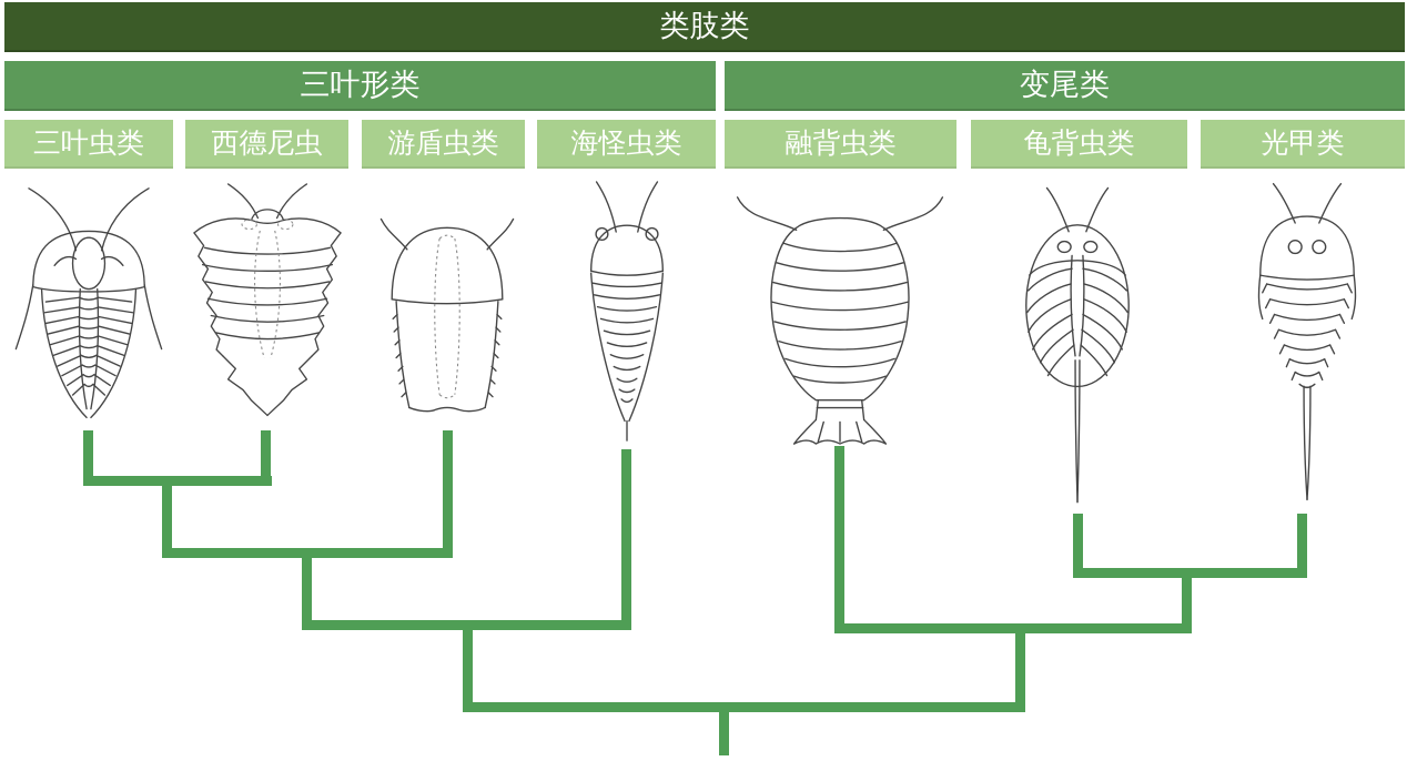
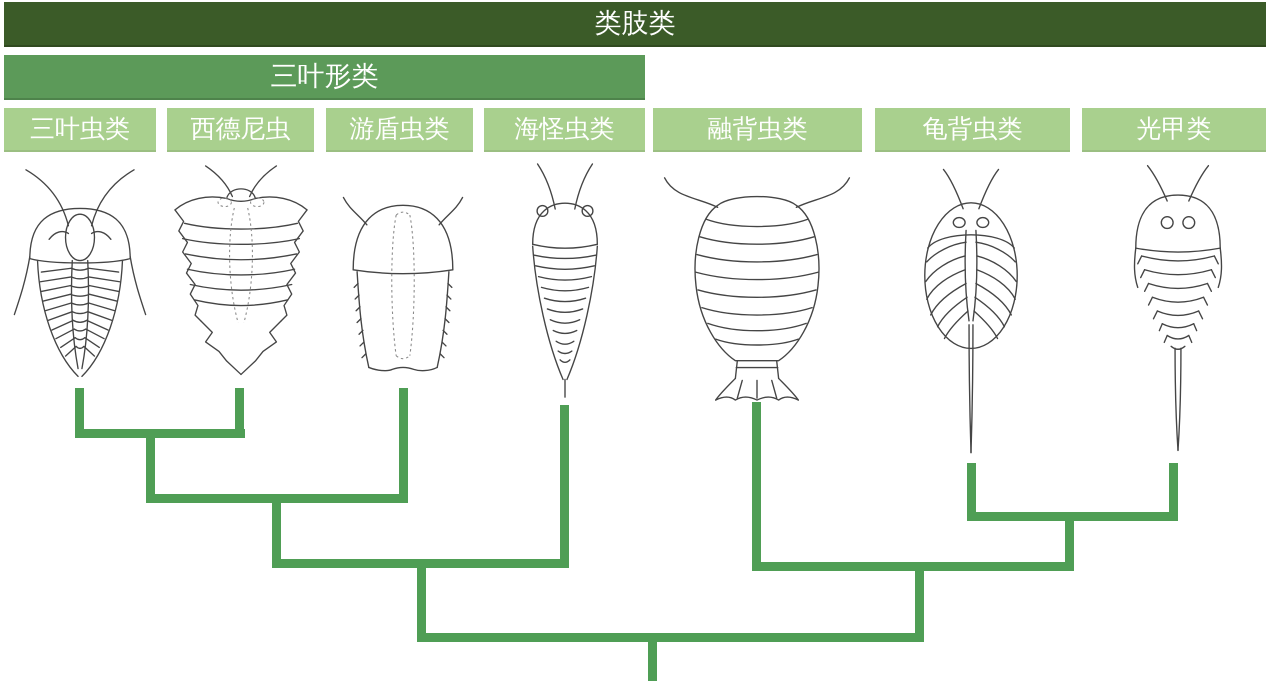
  类肢类
  三叶形类
- 变尾类
  三叶虫类
  西德尼虫
  游盾虫类
  海怪虫类
  融背虫类
  龟背虫类
  光甲类
